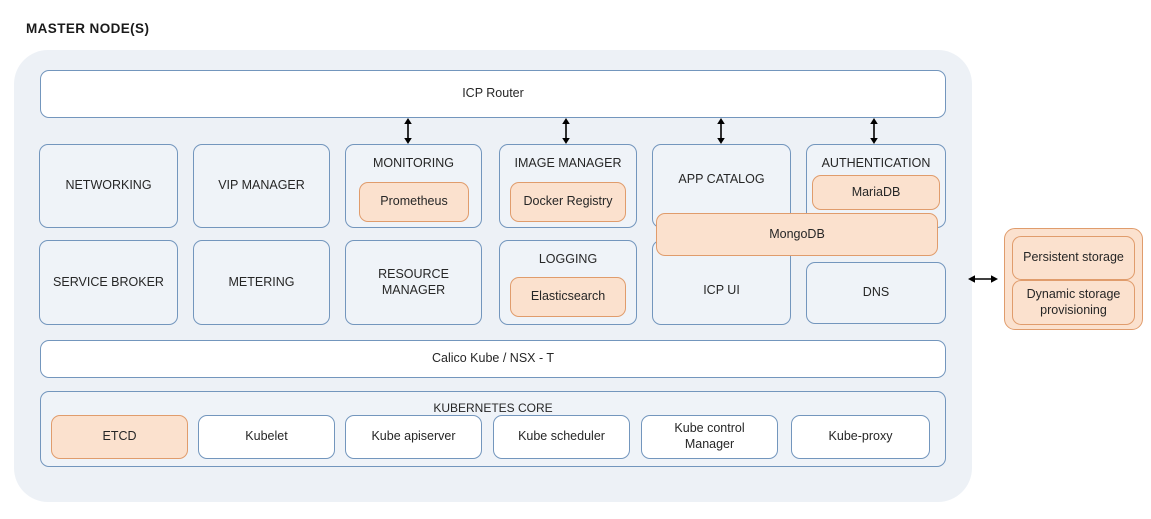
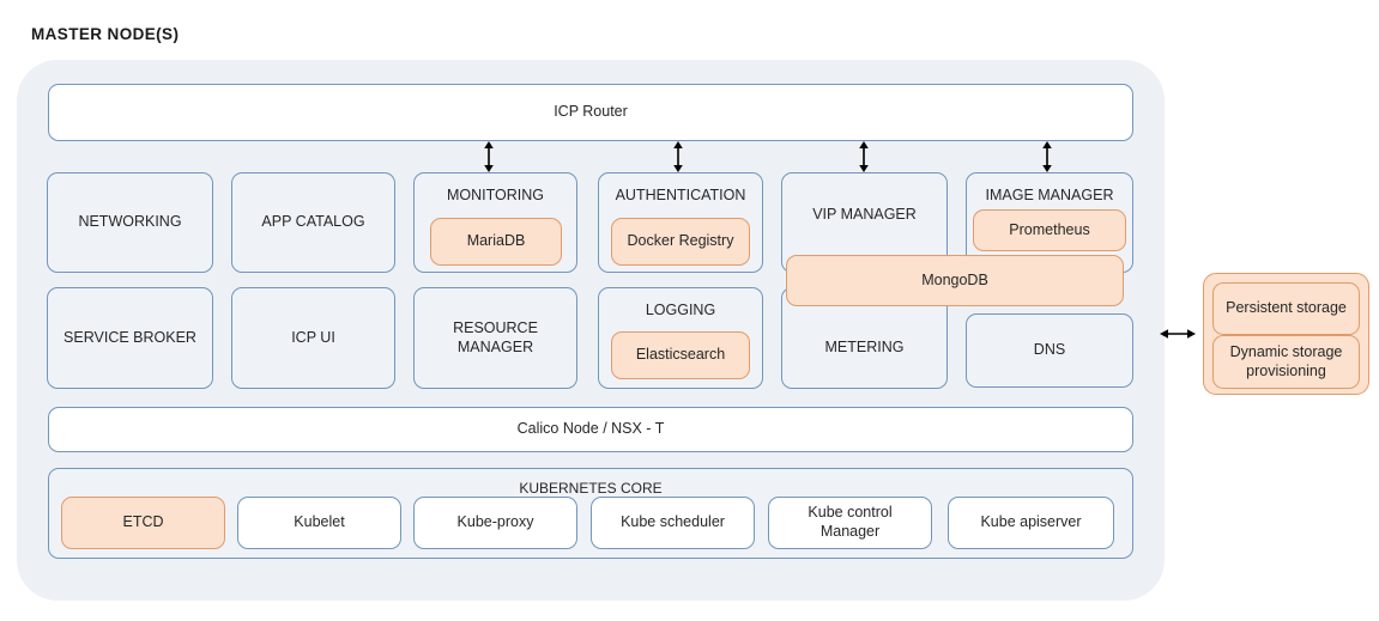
  MASTER NODE(S)
  ICP Router
  NETWORKING
- VIP MANAGER
+ APP CATALOG
  MONITORING
- Prometheus
+ MariaDB
- IMAGE MANAGER
+ AUTHENTICATION
  Docker Registry
- APP CATALOG
+ VIP MANAGER
- AUTHENTICATION
+ IMAGE MANAGER
- MariaDB
+ Prometheus
  SERVICE BROKER
- METERING
+ ICP UI
  RESOURCE
  MANAGER
  LOGGING
  Elasticsearch
- ICP UI
+ METERING
  DNS
  MongoDB
- Calico Kube / NSX - T
+ Calico Node / NSX - T
  KUBERNETES CORE
  ETCD
  Kubelet
- Kube apiserver
+ Kube-proxy
  Kube scheduler
  Kube control
  Manager
- Kube-proxy
+ Kube apiserver
  Persistent storage
  Dynamic storage
  provisioning
